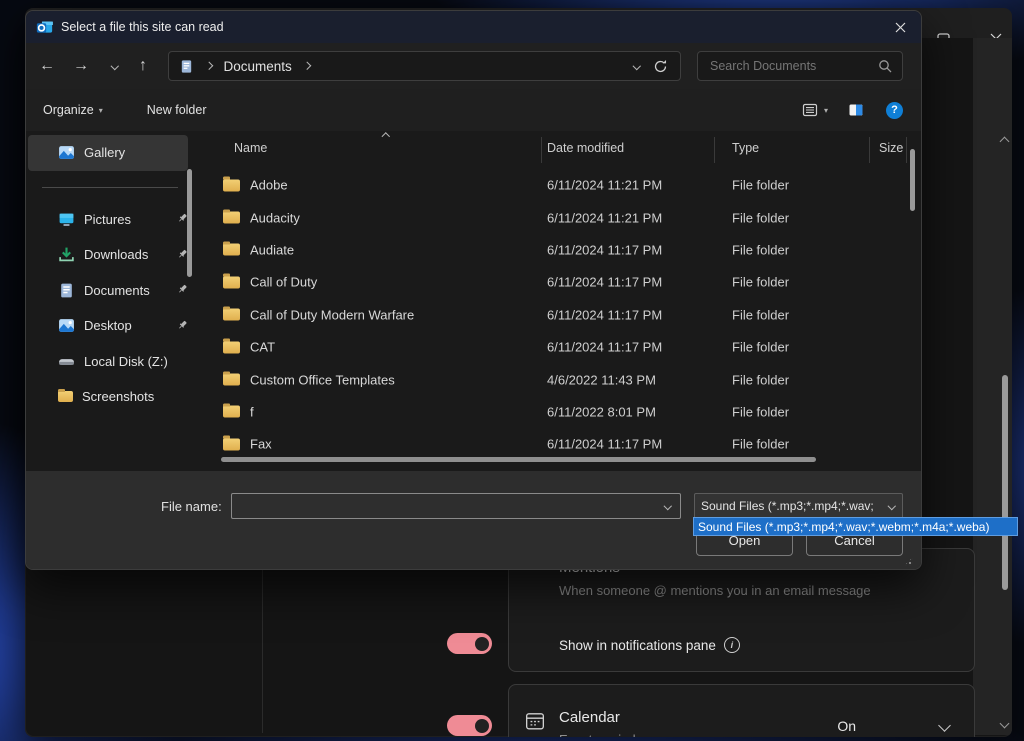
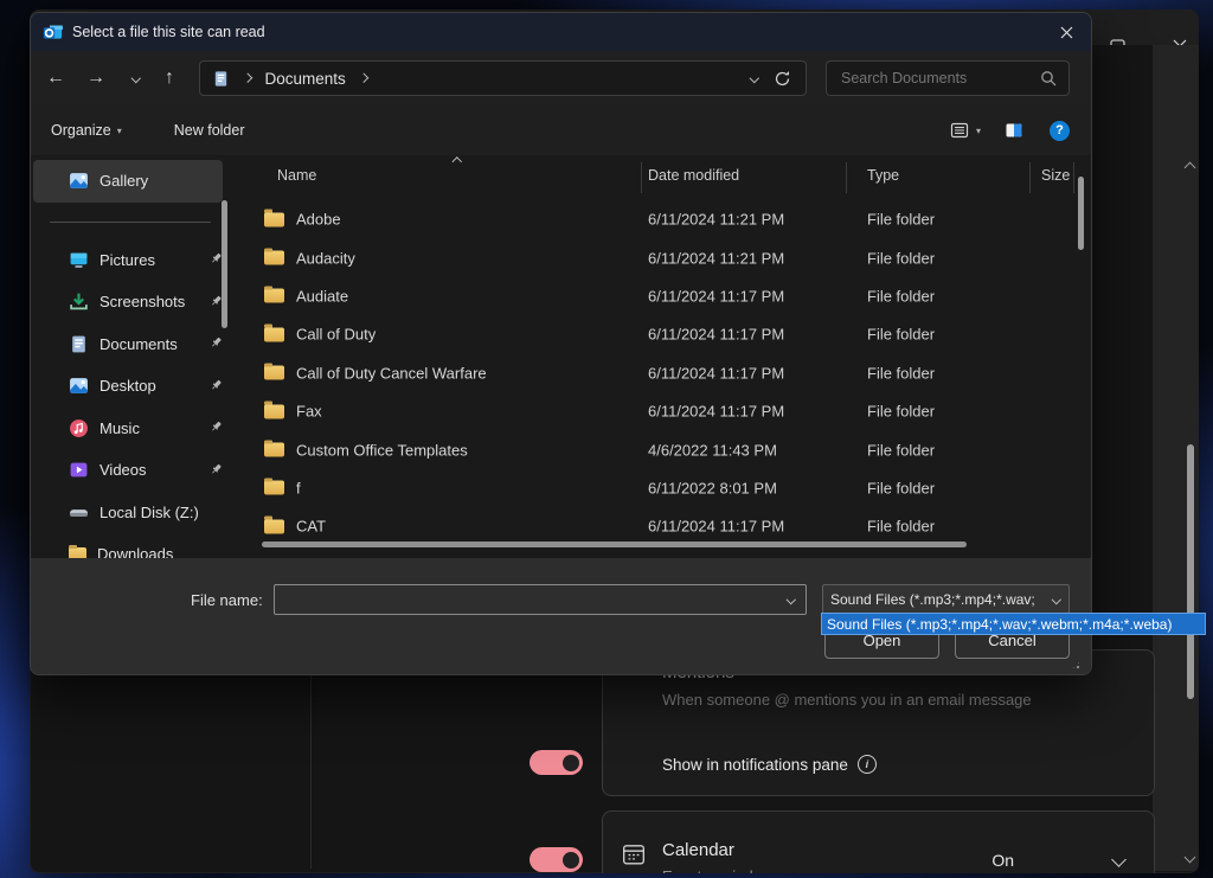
  When someone @ mentions you in an email message
  Show in notifications pane
  i
  Calendar
  On
  Select a file this site can read
  ←
  →
  ↑
  Documents
  Search Documents
  Organize
  ▾
  New folder
  ▾
  ?
  Gallery
  Pictures
- Downloads
+ Screenshots
  Documents
  Desktop
+ Music
+ Videos
  Local Disk (Z:)
- Screenshots
+ Downloads
  Name
  Date modified
  Type
  Size
  Adobe
  6/11/2024 11:21 PM
  File folder
  Audacity
  6/11/2024 11:21 PM
  File folder
  Audiate
  6/11/2024 11:17 PM
  File folder
  Call of Duty
  6/11/2024 11:17 PM
  File folder
- Call of Duty Modern Warfare
+ Call of Duty Cancel Warfare
  6/11/2024 11:17 PM
  File folder
- CAT
+ Fax
  6/11/2024 11:17 PM
  File folder
  Custom Office Templates
  4/6/2022 11:43 PM
  File folder
  f
  6/11/2022 8:01 PM
  File folder
- Fax
+ CAT
  6/11/2024 11:17 PM
  File folder
  File name:
  Sound Files (*.mp3;*.mp4;*.wav;
  Open
  Cancel
  Sound Files (*.mp3;*.mp4;*.wav;*.webm;*.m4a;*.weba)
